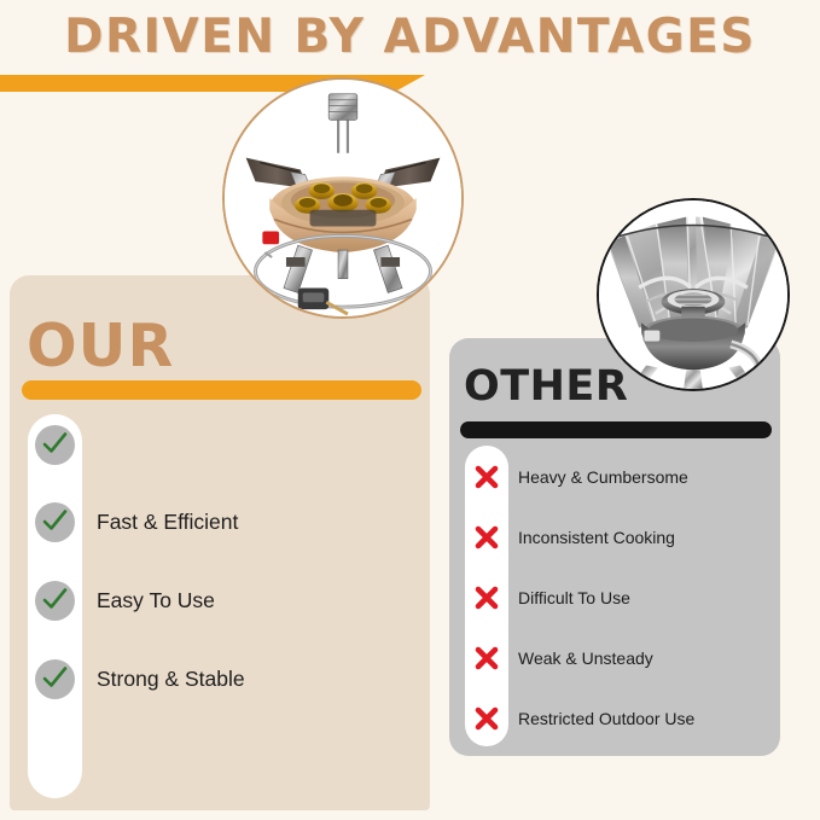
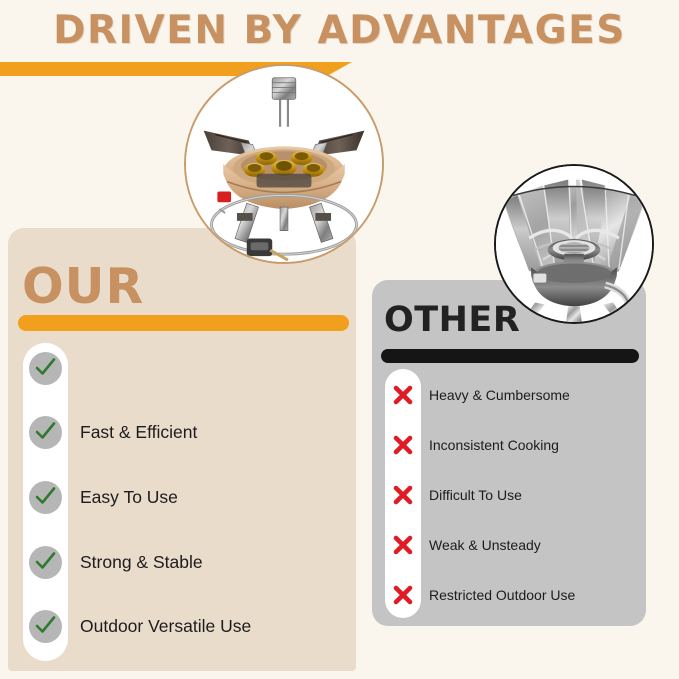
  DRIVEN BY ADVANTAGES
  OUR
  Fast & Efficient
  Easy To Use
  Strong & Stable
+ Outdoor Versatile Use
  OTHER
  Heavy & Cumbersome
  Inconsistent Cooking
  Difficult To Use
  Weak & Unsteady
  Restricted Outdoor Use
